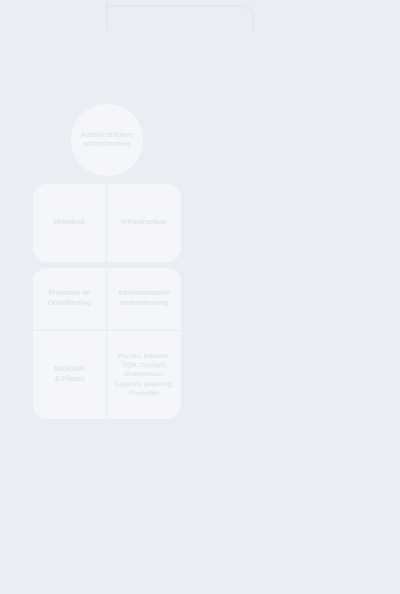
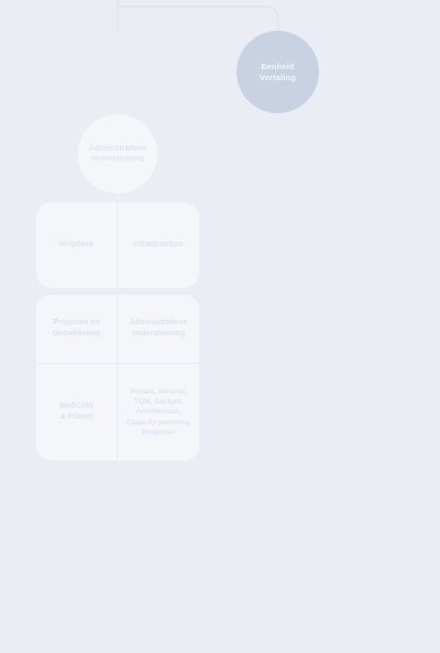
+ Eenheid
+ Vertaling
